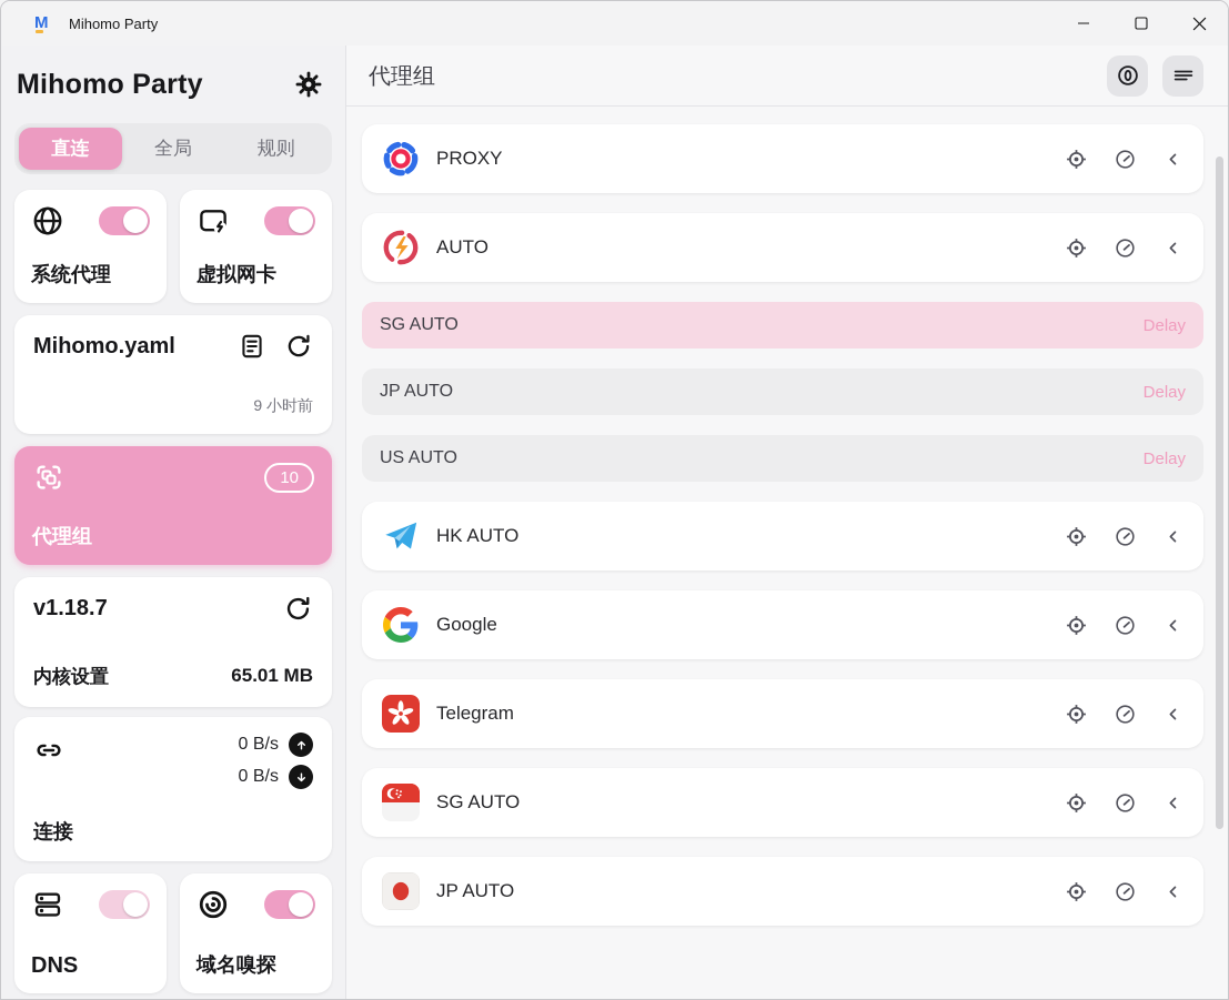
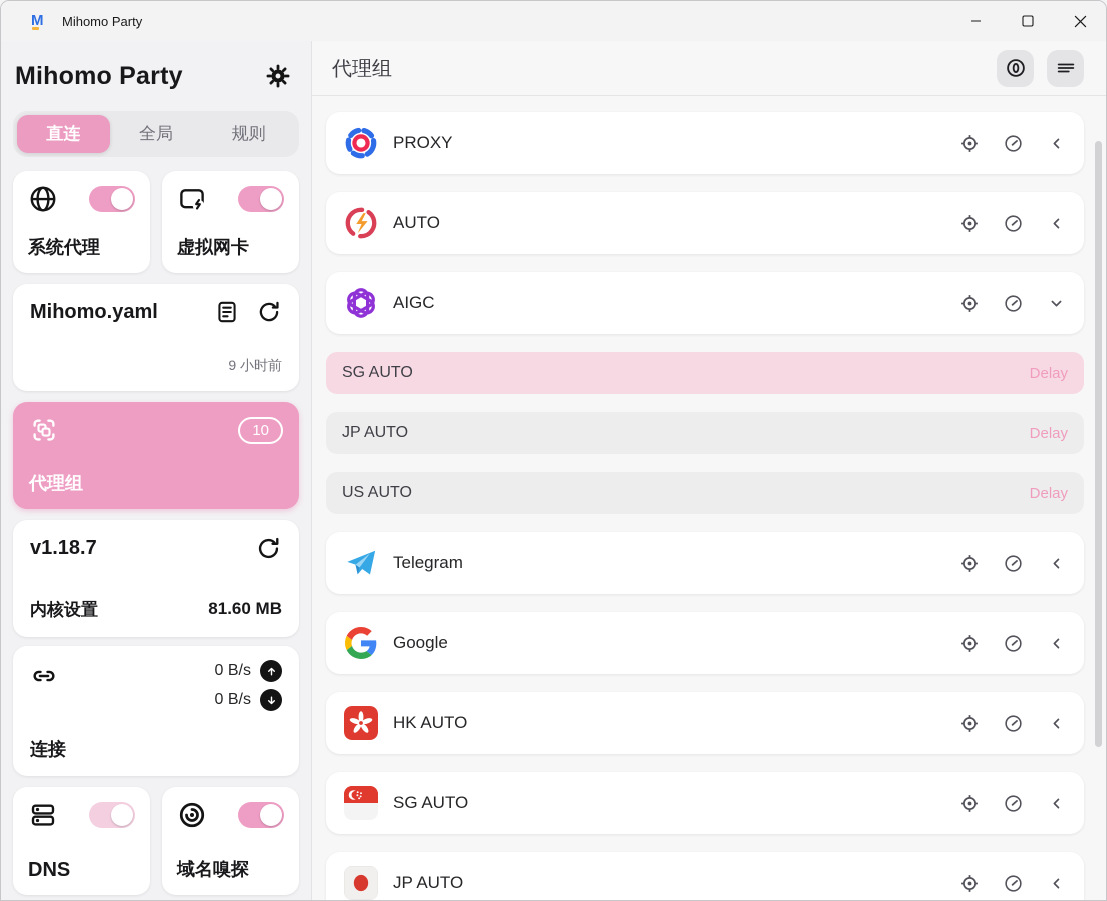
  M
  Mihomo Party
  Mihomo Party
  直连
  全局
  规则
  系统代理
  虚拟网卡
  Mihomo.yaml
  9 小时前
  10
  代理组
  v1.18.7
  内核设置
- 65.01 MB
+ 81.60 MB
  0 B/s
  0 B/s
  连接
  DNS
  域名嗅探
  代理组
  PROXY
  AUTO
+ AIGC
  SG AUTO
  Delay
  JP AUTO
  Delay
  US AUTO
  Delay
- HK AUTO
+ Telegram
  Google
- Telegram
+ HK AUTO
  SG AUTO
  JP AUTO
